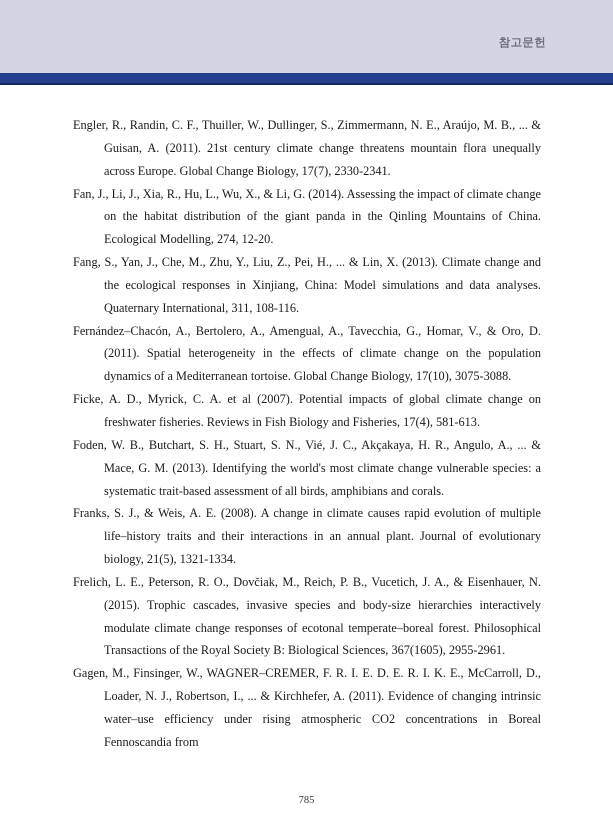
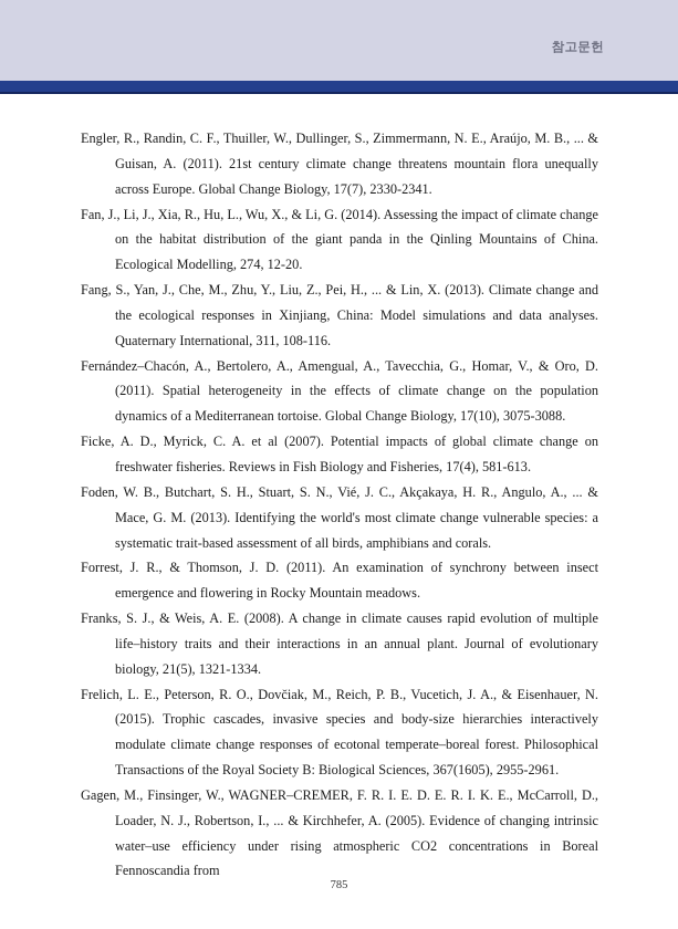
  참고문헌
  Engler, R., Randin, C. F., Thuiller, W., Dullinger, S., Zimmermann, N. E., Araújo, M. B., ... & Guisan, A. (2011). 21st century climate change threatens mountain flora unequally across Europe. Global Change Biology, 17(7), 2330-2341.
  Fan, J., Li, J., Xia, R., Hu, L., Wu, X., & Li, G. (2014). Assessing the impact of climate change on the habitat distribution of the giant panda in the Qinling Mountains of China. Ecological Modelling, 274, 12-20.
  Fang, S., Yan, J., Che, M., Zhu, Y., Liu, Z., Pei, H., ... & Lin, X. (2013). Climate change and the ecological responses in Xinjiang, China: Model simulations and data analyses. Quaternary International, 311, 108-116.
  Fernández–Chacón, A., Bertolero, A., Amengual, A., Tavecchia, G., Homar, V., & Oro, D. (2011). Spatial heterogeneity in the effects of climate change on the population dynamics of a Mediterranean tortoise. Global Change Biology, 17(10), 3075-3088.
  Ficke, A. D., Myrick, C. A. et al (2007). Potential impacts of global climate change on freshwater fisheries. Reviews in Fish Biology and Fisheries, 17(4), 581-613.
  Foden, W. B., Butchart, S. H., Stuart, S. N., Vié, J. C., Akçakaya, H. R., Angulo, A., ... & Mace, G. M. (2013). Identifying the world's most climate change vulnerable species: a systematic trait-based assessment of all birds, amphibians and corals.
+ Forrest, J. R., & Thomson, J. D. (2011). An examination of synchrony between insect emergence and flowering in Rocky Mountain meadows.
  Franks, S. J., & Weis, A. E. (2008). A change in climate causes rapid evolution of multiple life–history traits and their interactions in an annual plant. Journal of evolutionary biology, 21(5), 1321-1334.
  Frelich, L. E., Peterson, R. O., Dovčiak, M., Reich, P. B., Vucetich, J. A., & Eisenhauer, N. (2015). Trophic cascades, invasive species and body-size hierarchies interactively modulate climate change responses of ecotonal temperate–boreal forest. Philosophical Transactions of the Royal Society B: Biological Sciences, 367(1605), 2955-2961.
- Gagen, M., Finsinger, W., WAGNER–CREMER, F. R. I. E. D. E. R. I. K. E., McCarroll, D., Loader, N. J., Robertson, I., ... & Kirchhefer, A. (2011). Evidence of changing intrinsic water–use efficiency under rising atmospheric CO2 concentrations in Boreal Fennoscandia from
+ Gagen, M., Finsinger, W., WAGNER–CREMER, F. R. I. E. D. E. R. I. K. E., McCarroll, D., Loader, N. J., Robertson, I., ... & Kirchhefer, A. (2005). Evidence of changing intrinsic water–use efficiency under rising atmospheric CO2 concentrations in Boreal Fennoscandia from
  785
